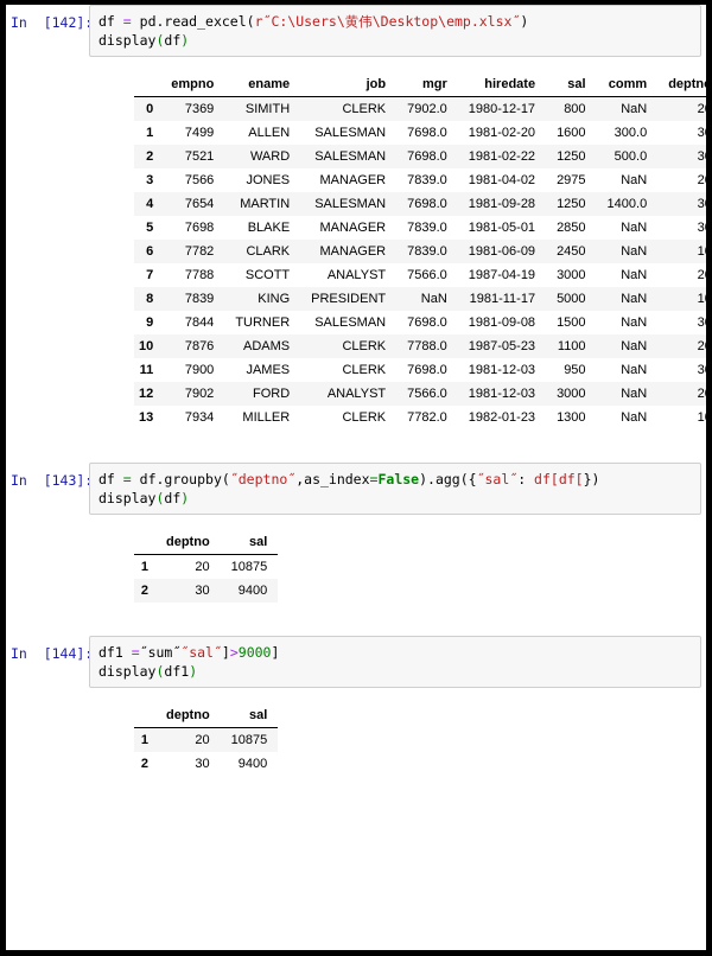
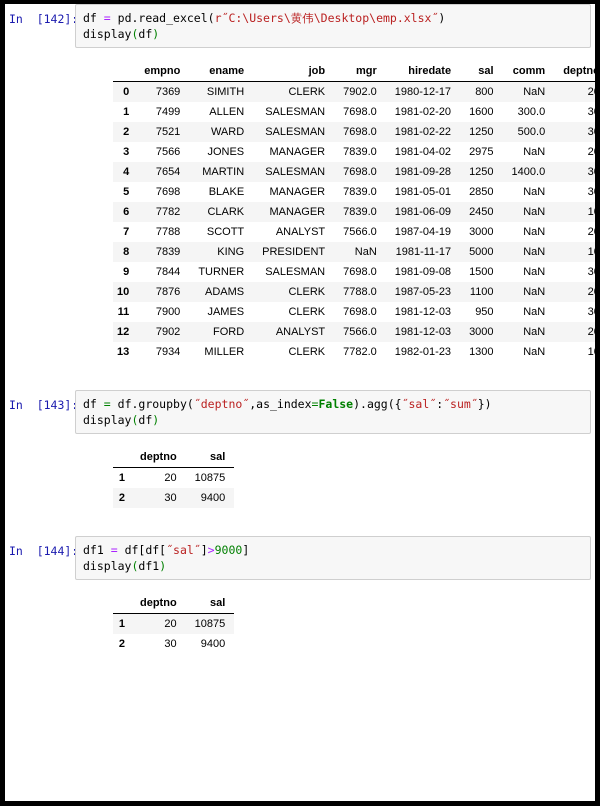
  In [142]
  df = pd.read_excel(r˝C:\Users\黄伟\Desktop\emp.xlsx˝)
  display(df)
  	empno	ename	job	mgr	hiredate	sal	comm	deptno
  0	7369	SIMITH	CLERK	7902.0	1980-12-17	800	NaN	20
  1	7499	ALLEN	SALESMAN	7698.0	1981-02-20	1600	300.0	30
  2	7521	WARD	SALESMAN	7698.0	1981-02-22	1250	500.0	30
  3	7566	JONES	MANAGER	7839.0	1981-04-02	2975	NaN	20
  4	7654	MARTIN	SALESMAN	7698.0	1981-09-28	1250	1400.0	30
  5	7698	BLAKE	MANAGER	7839.0	1981-05-01	2850	NaN	30
  6	7782	CLARK	MANAGER	7839.0	1981-06-09	2450	NaN	10
  7	7788	SCOTT	ANALYST	7566.0	1987-04-19	3000	NaN	20
  8	7839	KING	PRESIDENT	NaN	1981-11-17	5000	NaN	10
  9	7844	TURNER	SALESMAN	7698.0	1981-09-08	1500	NaN	30
  10	7876	ADAMS	CLERK	7788.0	1987-05-23	1100	NaN	20
  11	7900	JAMES	CLERK	7698.0	1981-12-03	950	NaN	30
  12	7902	FORD	ANALYST	7566.0	1981-12-03	3000	NaN	20
  13	7934	MILLER	CLERK	7782.0	1982-01-23	1300	NaN	10
  In [143]
- df = df.groupby(˝deptno˝,as_index=False).agg({˝sal˝: df[df[})
+ df = df.groupby(˝deptno˝,as_index=False).agg({˝sal˝:˝sum˝})
  display(df)
  	deptno	sal
  1	20	10875
  2	30	9400
  In [144]
- df1 =˝sum˝˝sal˝]>9000]
+ df1 = df[df[˝sal˝]>9000]
  display(df1)
  	deptno	sal
  1	20	10875
  2	30	9400
